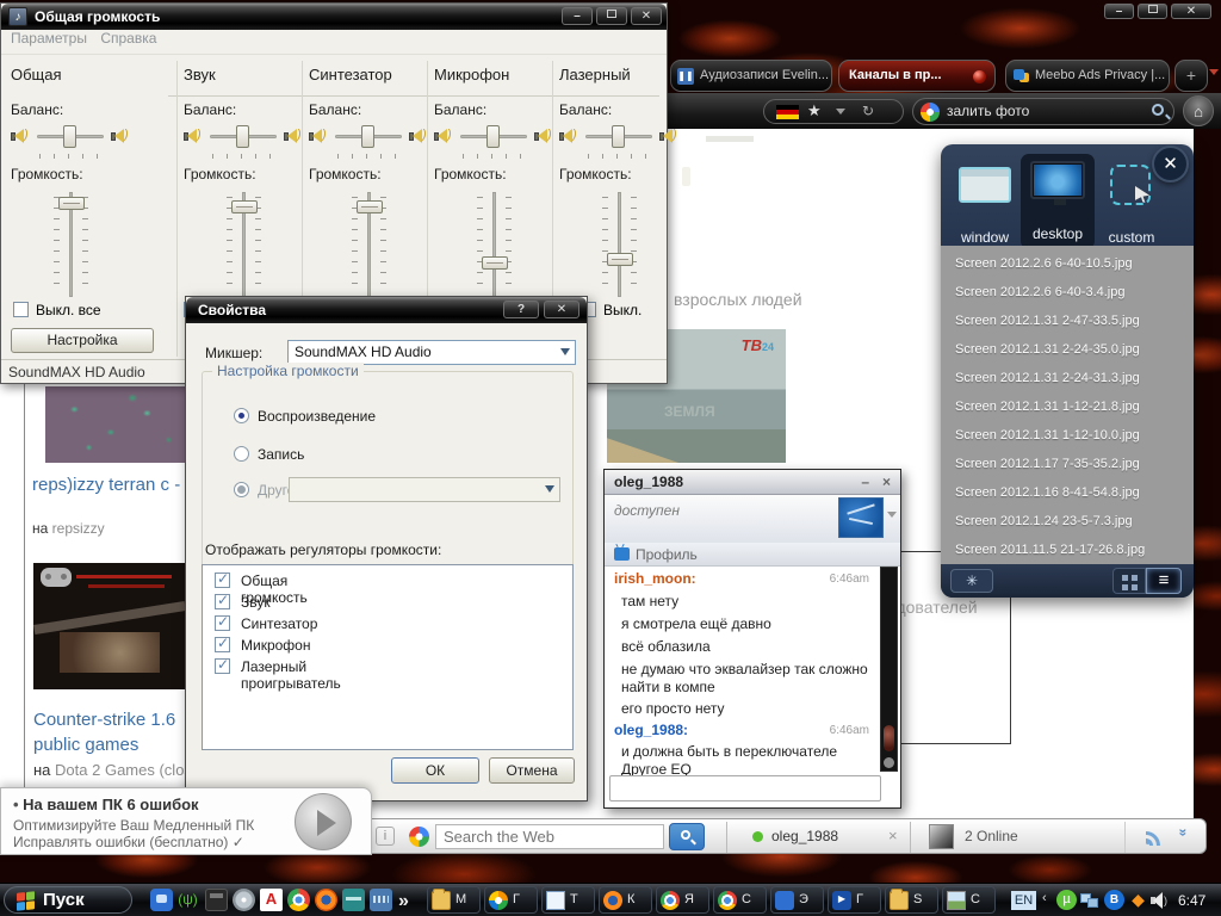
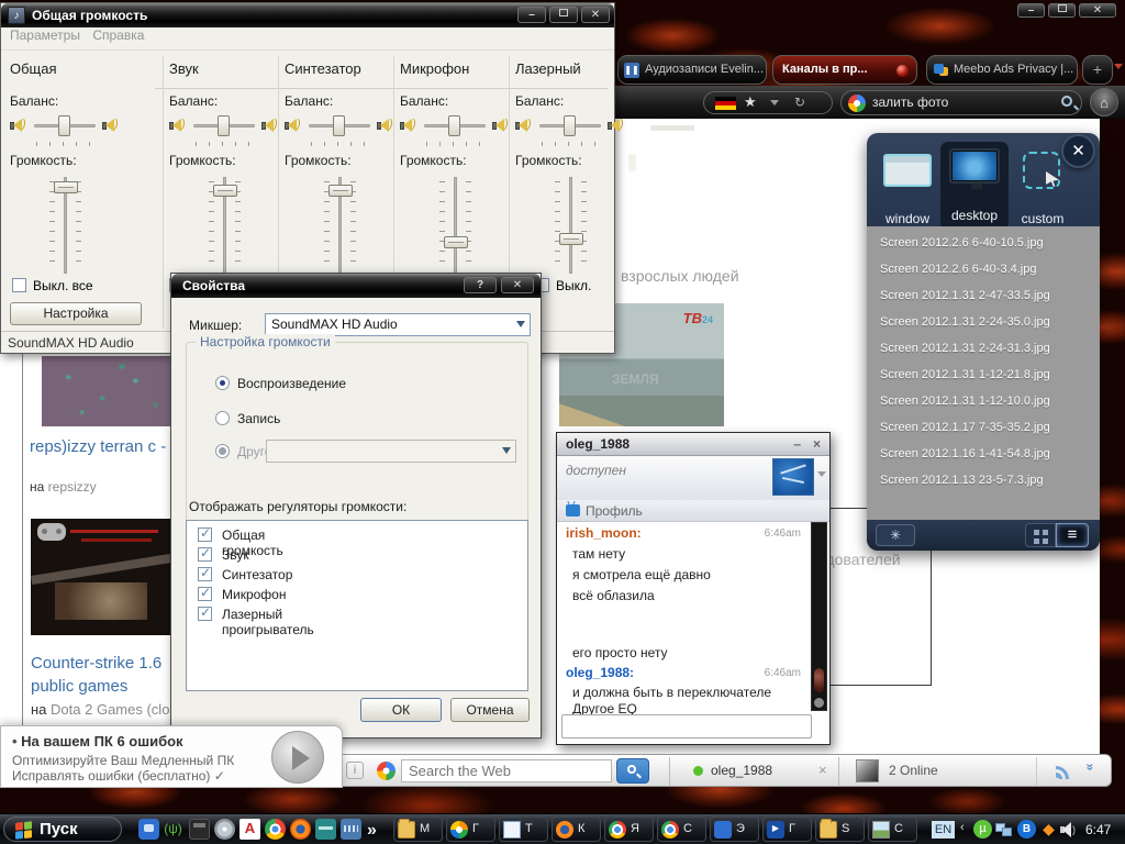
  –
  ✕
  ❚❚
  Аудиозаписи Evelin...
  Каналы в пр...
  Meebo Ads Privacy |...
  +
  ★
  ↻
  залить фото
  ⌂
  взрослых людей
  ТВ24
  ЗЕМЛЯ
  reps)izzy terran c -
  на repsizzy
  Counter-strike 1.6
  public games
  на Dota 2 Games (clo
  ователей
  ♪
  Общая громкость
  –
  ✕
  Параметры Справка
  Общая
  Баланс:
  )
  )
  Громкость:
  Звук
  Баланс:
  )
  )
  Громкость:
  Синтезатор
  Баланс:
  )
  )
  Громкость:
  Микрофон
  Баланс:
  )
  )
  Громкость:
  Лазерный
  Баланс:
  )
  )
  Громкость:
  Выкл. все
  Выкл.
  Настройка
  SoundMAX HD Audio
  window
  desktop
  custom
  Screen 2012.2.6 6-40-10.5.jpg
  Screen 2012.2.6 6-40-3.4.jpg
  Screen 2012.1.31 2-47-33.5.jpg
  Screen 2012.1.31 2-24-35.0.jpg
  Screen 2012.1.31 2-24-31.3.jpg
  Screen 2012.1.31 1-12-21.8.jpg
  Screen 2012.1.31 1-12-10.0.jpg
  Screen 2012.1.17 7-35-35.2.jpg
- Screen 2012.1.16 8-41-54.8.jpg
+ Screen 2012.1.16 1-41-54.8.jpg
- Screen 2012.1.24 23-5-7.3.jpg
+ Screen 2012.1.13 23-5-7.3.jpg
- Screen 2011.11.5 21-17-26.8.jpg
  ✳
  ≡
  ✕
  oleg_1988
  –
  ×
  доступен
  Профиль
  irish_moon:
  6:46am
  там нету
  я смотрела ещё давно
  всё облазила
- не думаю что эквалайзер так сложно найти в компе
  его просто нету
  oleg_1988:
  6:46am
  и должна быть в переключателе Другое EQ
  Свойства
  ?
  ✕
  Микшер:
  SoundMAX HD Audio
  Настройка громкости
  Воспроизведение
  Запись
  Отображать регуляторы громкости:
  ✓
  Общая громкость
  ✓
  Звук
  ✓
  Синтезатор
  ✓
  Микрофон
  ✓
  Лазерный проигрыватель
  ОК
  Отмена
  i
  Search the Web
  oleg_1988
  ×
  2 Online
  • На вашем ПК 6 ошибок
  Оптимизируйте Ваш Медленный ПК
  Исправлять ошибки (бесплатно) ✓
  Пуск
  (ψ)
  A
  »
  М
  Г
  Т
  К
  Я
  С
  Э
  ▶
  Г
  S
  С
  EN
  ‹
  µ
  B
  ◆
  )
  6:47
